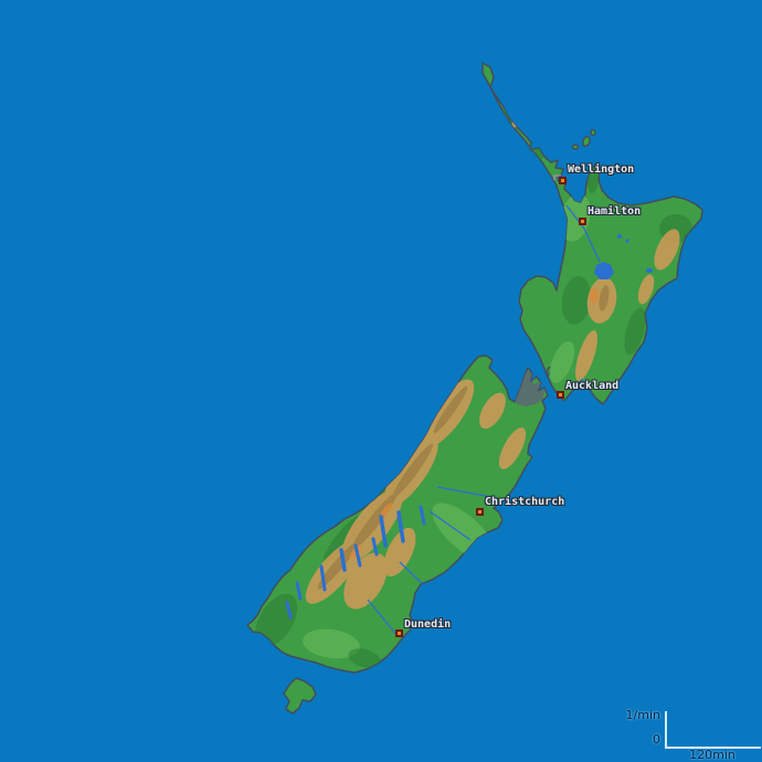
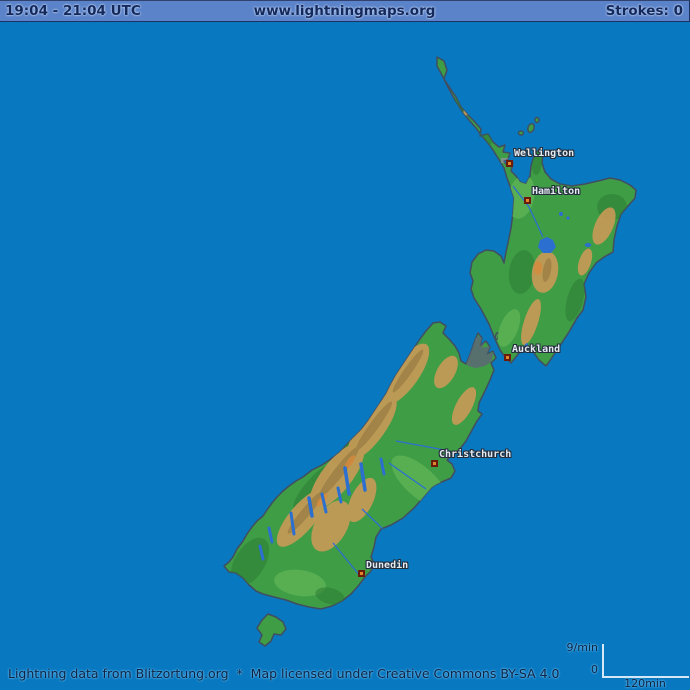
  Wellington
  Hamilton
  Auckland
  Christchurch
  Dunedin
+ 19:04 - 21:04 UTC
+ www.lightningmaps.org
+ Strokes: 0
+ Lightning data from Blitzortung.org * Map licensed under Creative Commons BY-SA 4.0
- 1/min
+ 9/min
  0
  120min
